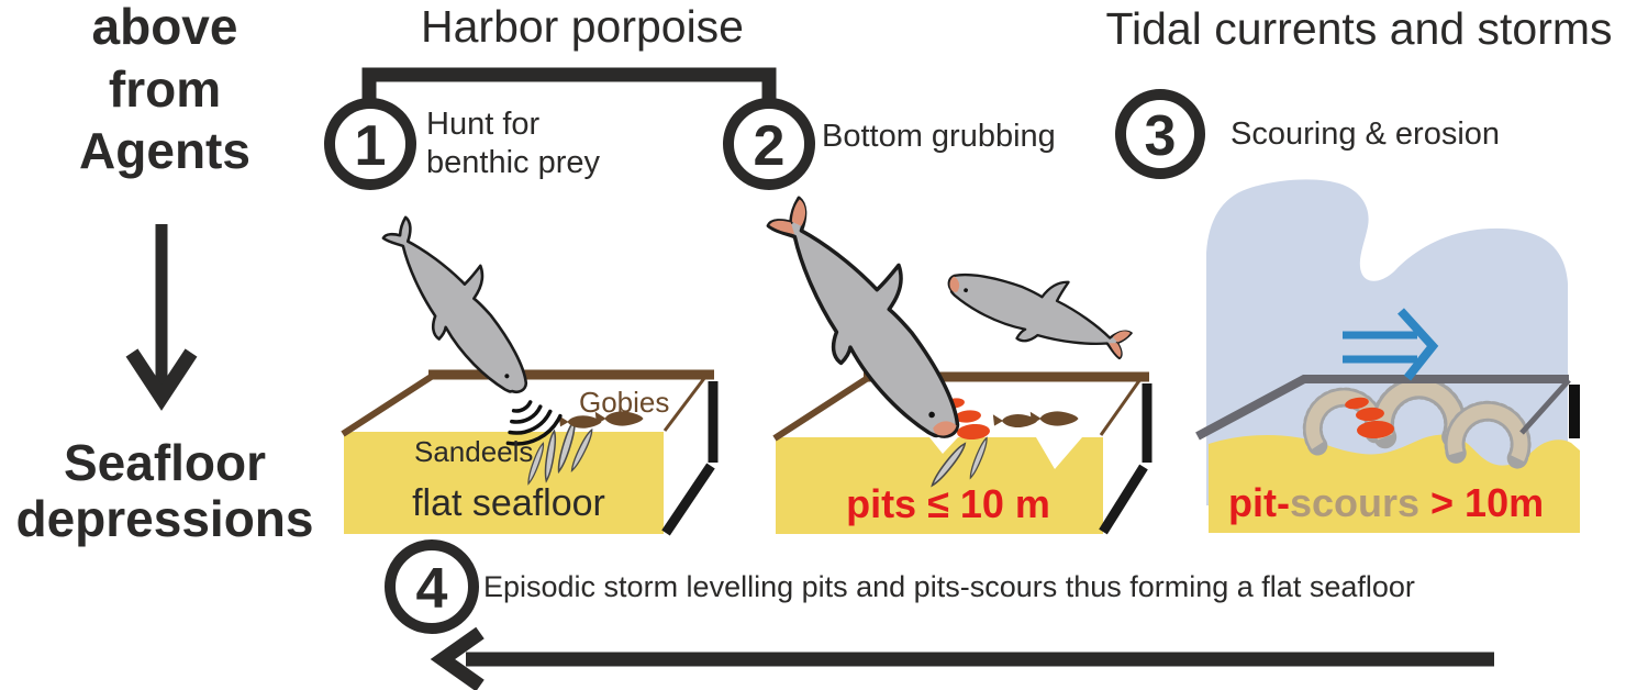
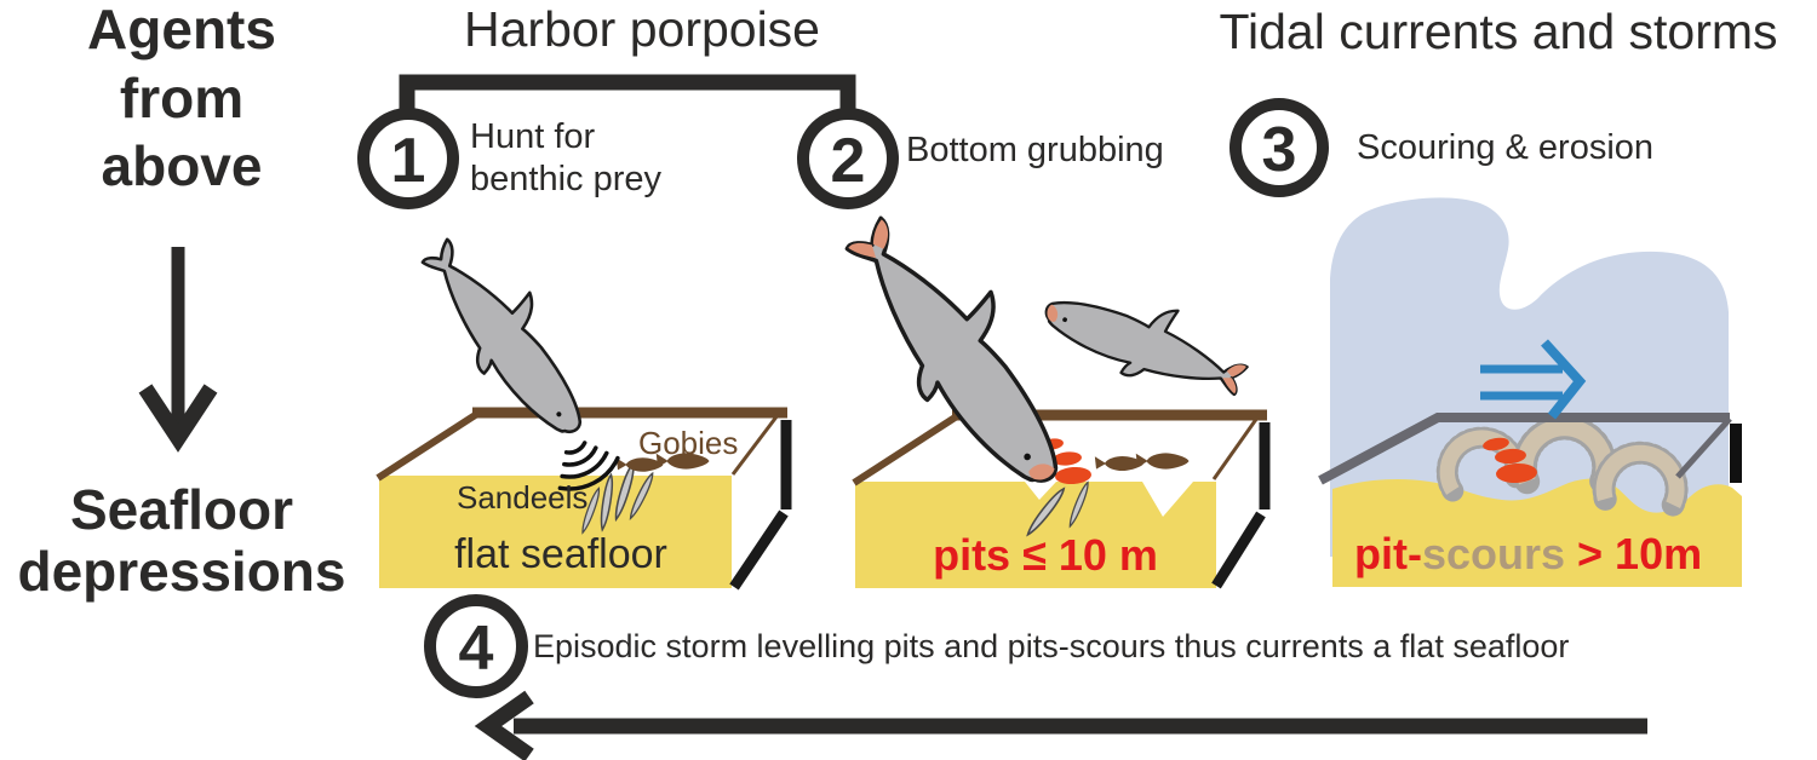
- above
+ Agents
  from
- Agents
+ above
  Seafloor
  depressions
  Harbor porpoise
  Tidal currents and storms
  1
  Hunt for
  benthic prey
  2
  Bottom grubbing
  3
  Scouring & erosion
  Gobies
  Sandeels
  flat seafloor
  pits ≤ 10 m
  pit-scours > 10m
  4
- Episodic storm levelling pits and pits-scours thus forming a flat seafloor
+ Episodic storm levelling pits and pits-scours thus currents a flat seafloor
